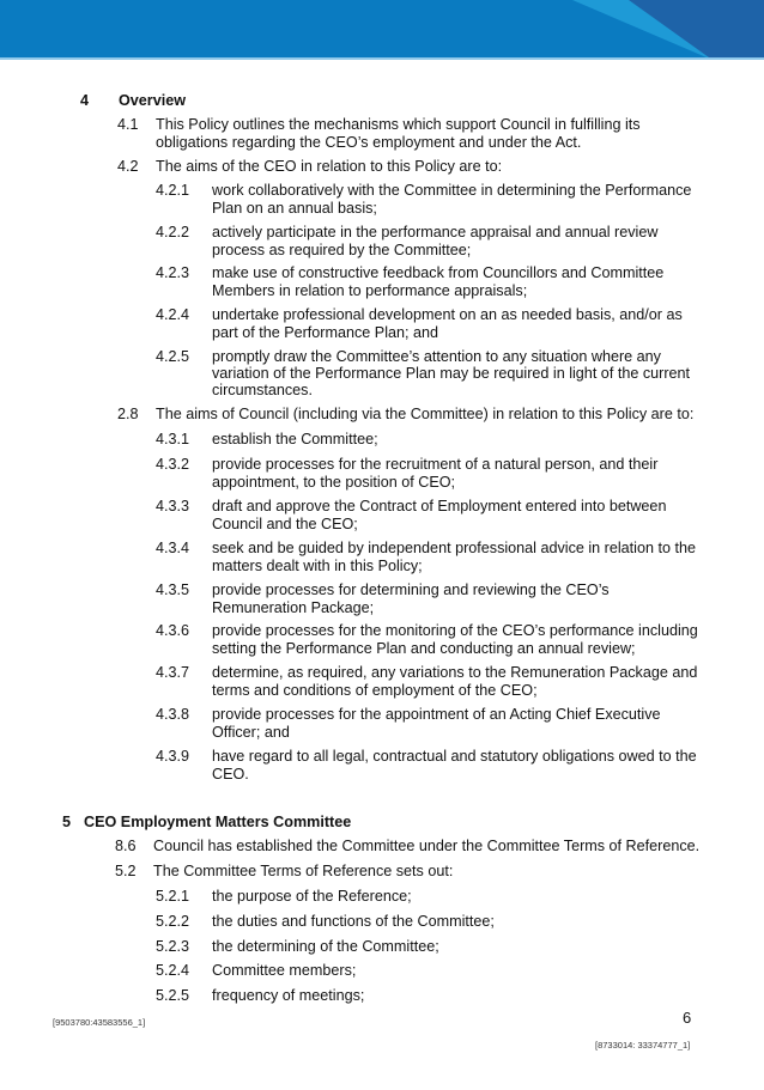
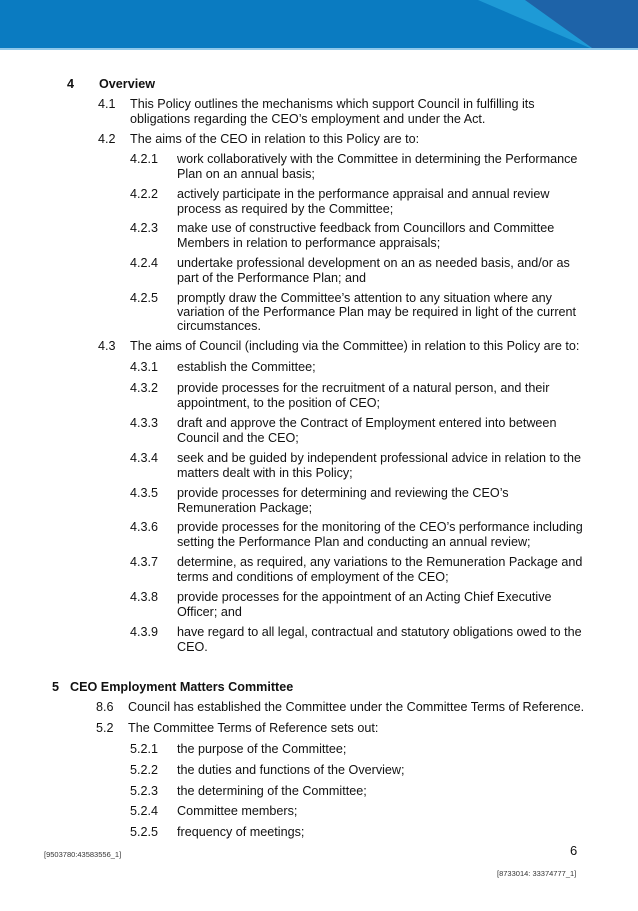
  4
  Overview
  4.1
  This Policy outlines the mechanisms which support Council in fulfilling its
  obligations regarding the CEO’s employment and under the Act.
  4.2
  The aims of the CEO in relation to this Policy are to:
  4.2.1
  work collaboratively with the Committee in determining the Performance
  Plan on an annual basis;
  4.2.2
  actively participate in the performance appraisal and annual review
  process as required by the Committee;
  4.2.3
  make use of constructive feedback from Councillors and Committee
  Members in relation to performance appraisals;
  4.2.4
  undertake professional development on an as needed basis, and/or as
  part of the Performance Plan; and
  4.2.5
  promptly draw the Committee’s attention to any situation where any
  variation of the Performance Plan may be required in light of the current
  circumstances.
- 2.8
+ 4.3
  The aims of Council (including via the Committee) in relation to this Policy are to:
  4.3.1
  establish the Committee;
  4.3.2
  provide processes for the recruitment of a natural person, and their
  appointment, to the position of CEO;
  4.3.3
  draft and approve the Contract of Employment entered into between
  Council and the CEO;
  4.3.4
  seek and be guided by independent professional advice in relation to the
  matters dealt with in this Policy;
  4.3.5
  provide processes for determining and reviewing the CEO’s
  Remuneration Package;
  4.3.6
  provide processes for the monitoring of the CEO’s performance including
  setting the Performance Plan and conducting an annual review;
  4.3.7
  determine, as required, any variations to the Remuneration Package and
  terms and conditions of employment of the CEO;
  4.3.8
  provide processes for the appointment of an Acting Chief Executive
  Officer; and
  4.3.9
  have regard to all legal, contractual and statutory obligations owed to the
  CEO.
  5
  CEO Employment Matters Committee
  8.6
  Council has established the Committee under the Committee Terms of Reference.
  5.2
  The Committee Terms of Reference sets out:
  5.2.1
- the purpose of the Reference;
+ the purpose of the Committee;
  5.2.2
- the duties and functions of the Committee;
+ the duties and functions of the Overview;
  5.2.3
  the determining of the Committee;
  5.2.4
  Committee members;
  5.2.5
  frequency of meetings;
  [9503780:43583556_1]
  6
  [8733014: 33374777_1]
